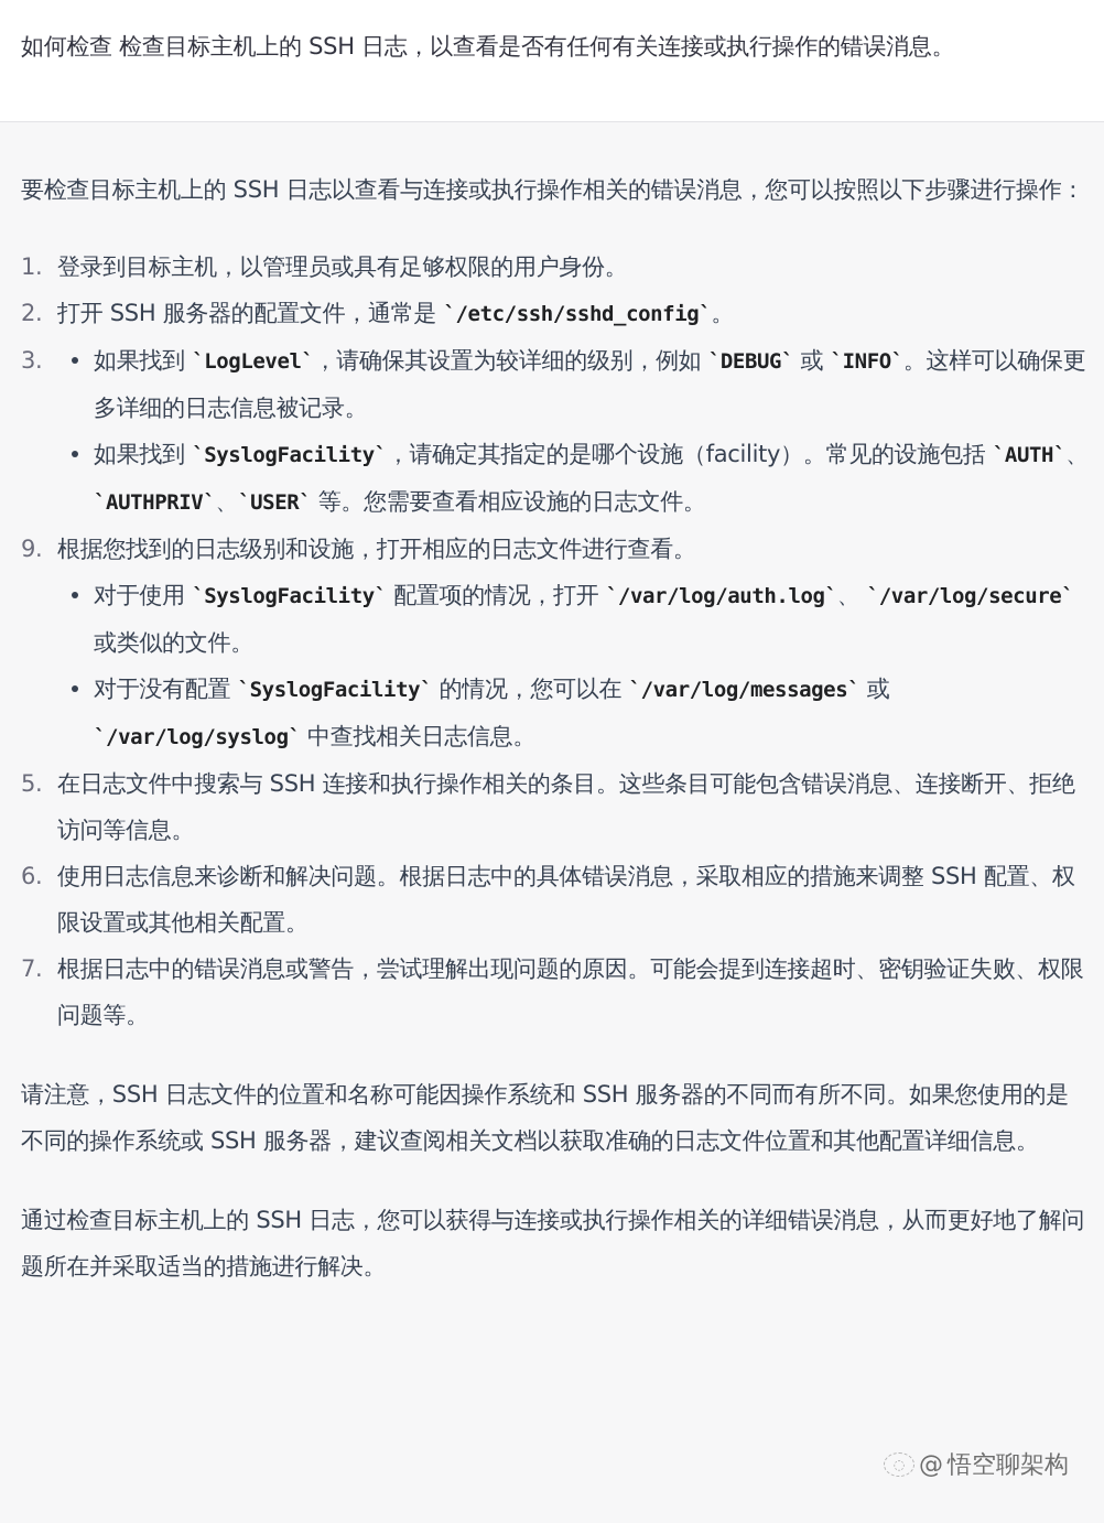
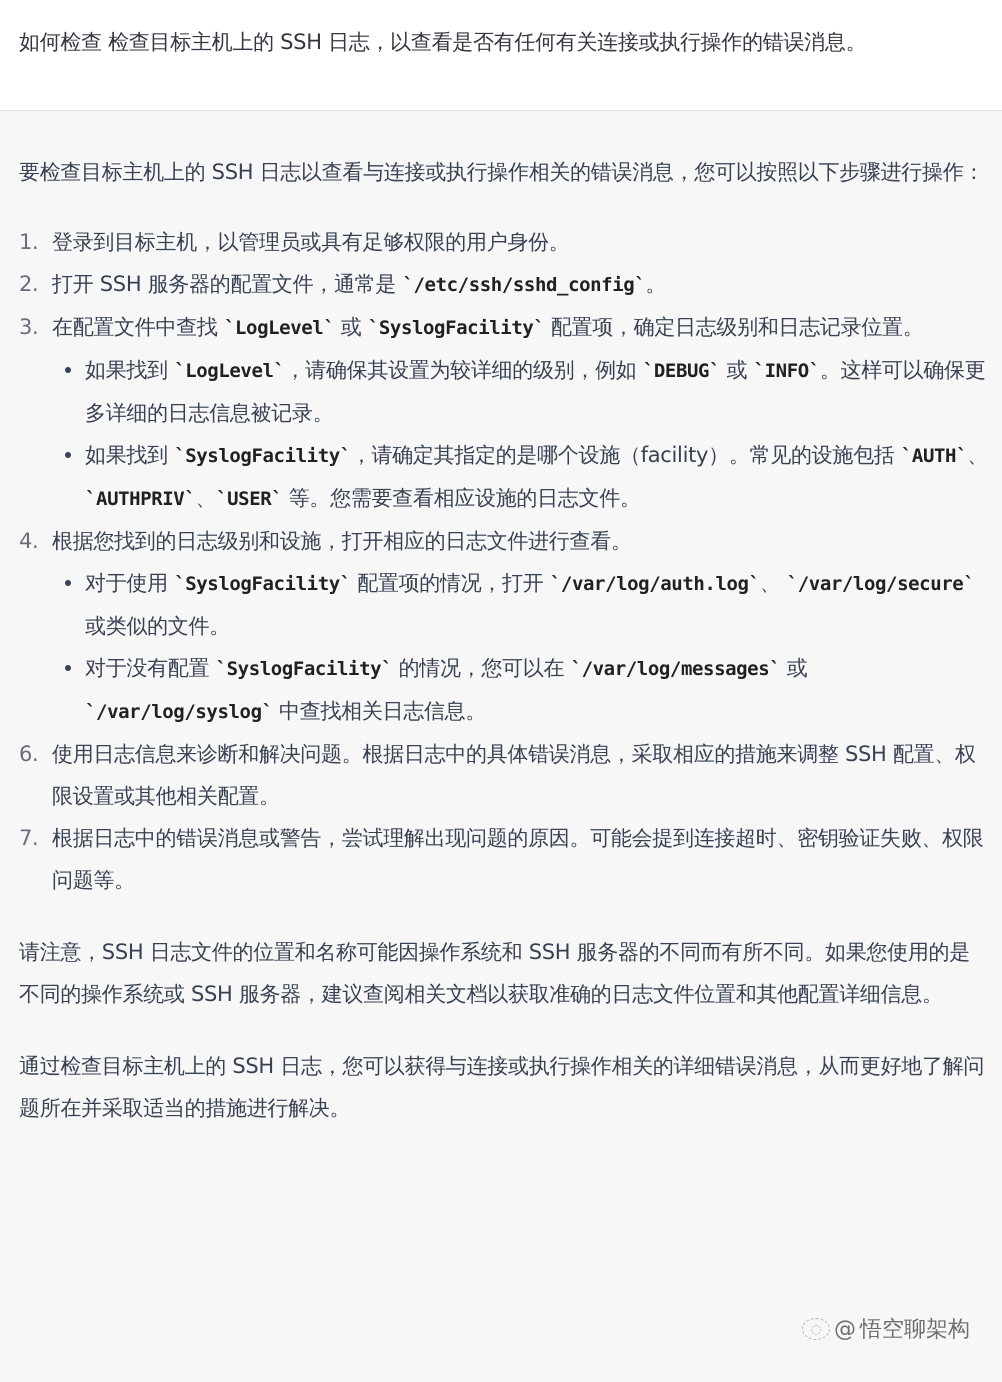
  如何检查 检查目标主机上的 SSH 日志，以查看是否有任何有关连接或执行操作的错误消息。
  要检查目标主机上的 SSH 日志以查看与连接或执行操作相关的错误消息，您可以按照以下步骤进行操作：
  1.
  登录到目标主机，以管理员或具有足够权限的用户身份。
  2.
  打开 SSH 服务器的配置文件，通常是 `/etc/ssh/sshd_config`。
  3.
+ 在配置文件中查找 `LogLevel` 或 `SyslogFacility` 配置项，确定日志级别和日志记录位置。
  如果找到 `LogLevel`，请确保其设置为较详细的级别，例如 `DEBUG` 或 `INFO`。这样可以确保更多详细的日志信息被记录。
  如果找到 `SyslogFacility`，请确定其指定的是哪个设施（facility）。常见的设施包括 `AUTH`、`AUTHPRIV`、`USER` 等。您需要查看相应设施的日志文件。
- 9.
+ 4.
  根据您找到的日志级别和设施，打开相应的日志文件进行查看。
  对于使用 `SyslogFacility` 配置项的情况，打开 `/var/log/auth.log`、 `/var/log/secure` 或类似的文件。
  对于没有配置 `SyslogFacility` 的情况，您可以在 `/var/log/messages` 或 `/var/log/syslog` 中查找相关日志信息。
- 5.
- 在日志文件中搜索与 SSH 连接和执行操作相关的条目。这些条目可能包含错误消息、连接断开、拒绝访问等信息。
  6.
  使用日志信息来诊断和解决问题。根据日志中的具体错误消息，采取相应的措施来调整 SSH 配置、权限设置或其他相关配置。
  7.
  根据日志中的错误消息或警告，尝试理解出现问题的原因。可能会提到连接超时、密钥验证失败、权限问题等。
  请注意，SSH 日志文件的位置和名称可能因操作系统和 SSH 服务器的不同而有所不同。如果您使用的是不同的操作系统或 SSH 服务器，建议查阅相关文档以获取准确的日志文件位置和其他配置详细信息。
  通过检查目标主机上的 SSH 日志，您可以获得与连接或执行操作相关的详细错误消息，从而更好地了解问题所在并采取适当的措施进行解决。
  ◌
  @
  悟空聊架构
